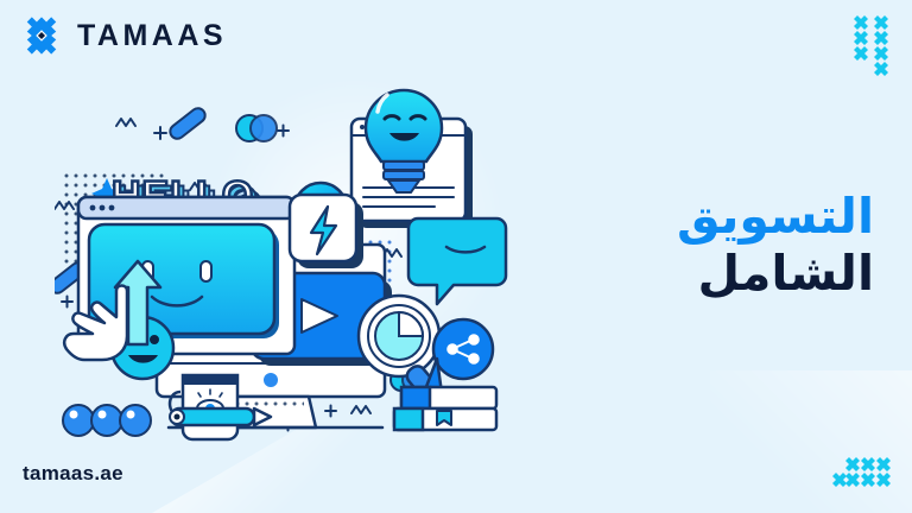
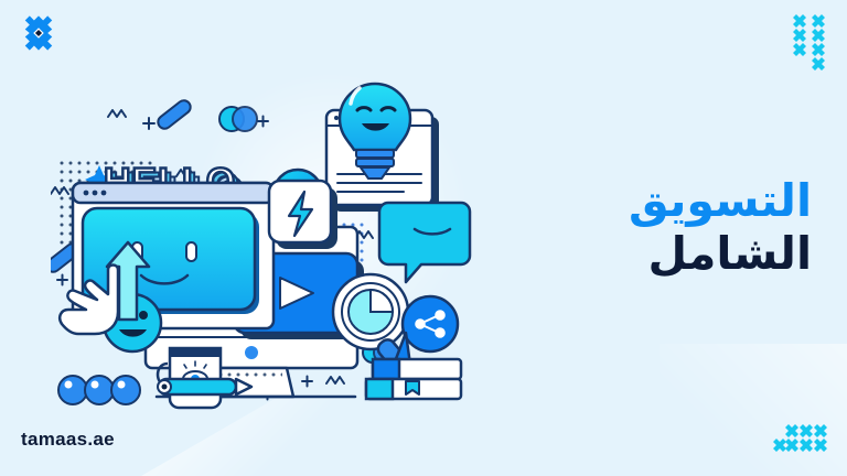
- TAMAAS
  التسويق
  الشامل
  tamaas.ae
